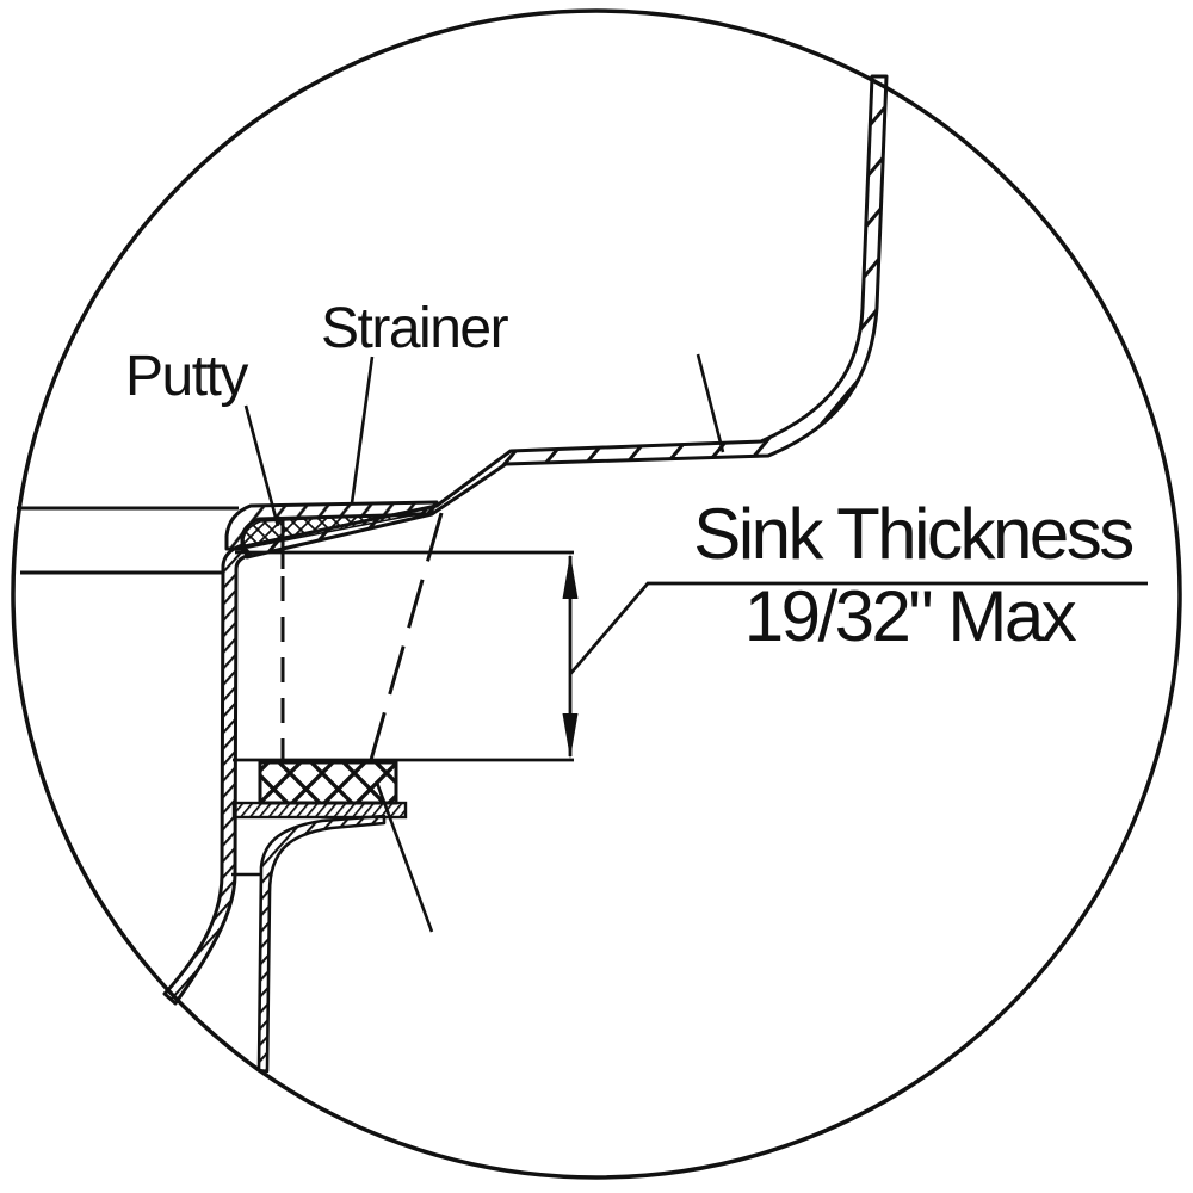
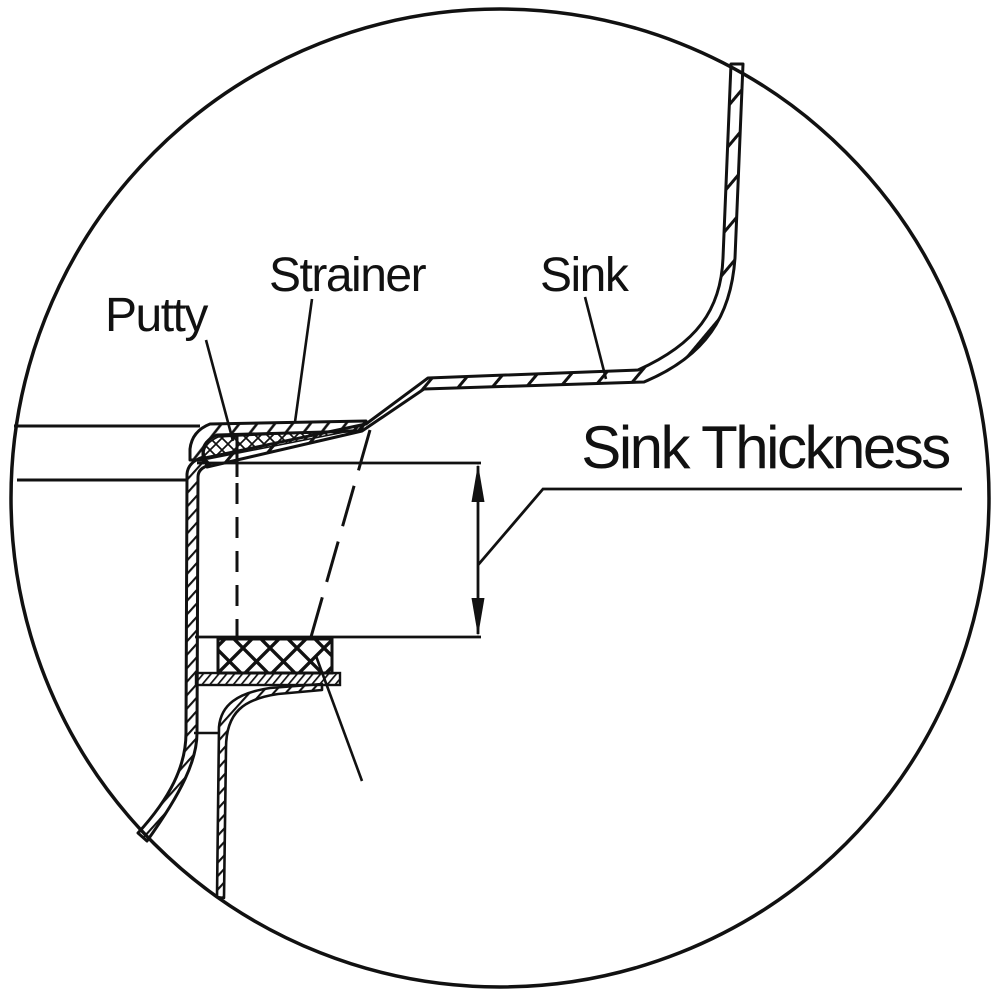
  Putty
  Strainer
+ Sink
  Sink Thickness
- 19/32" Max
